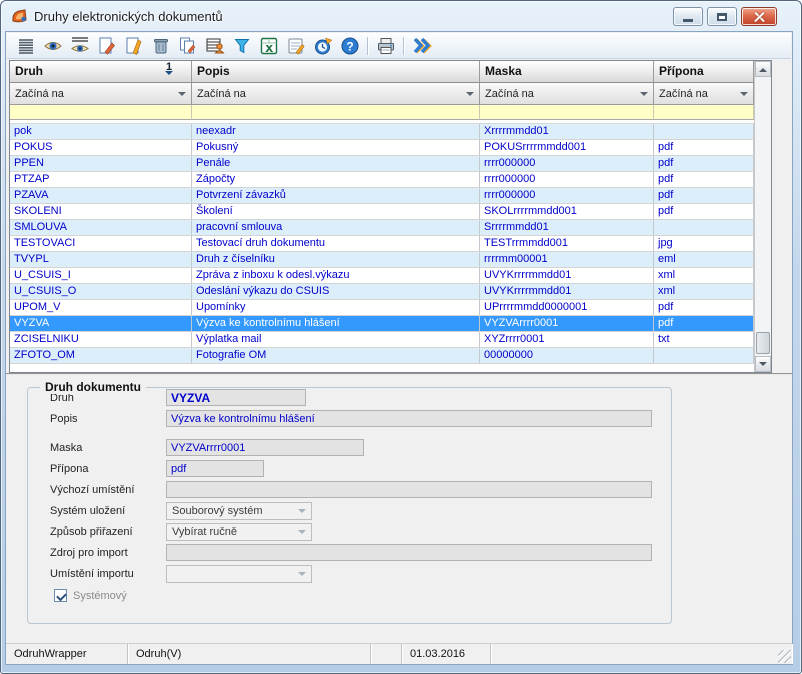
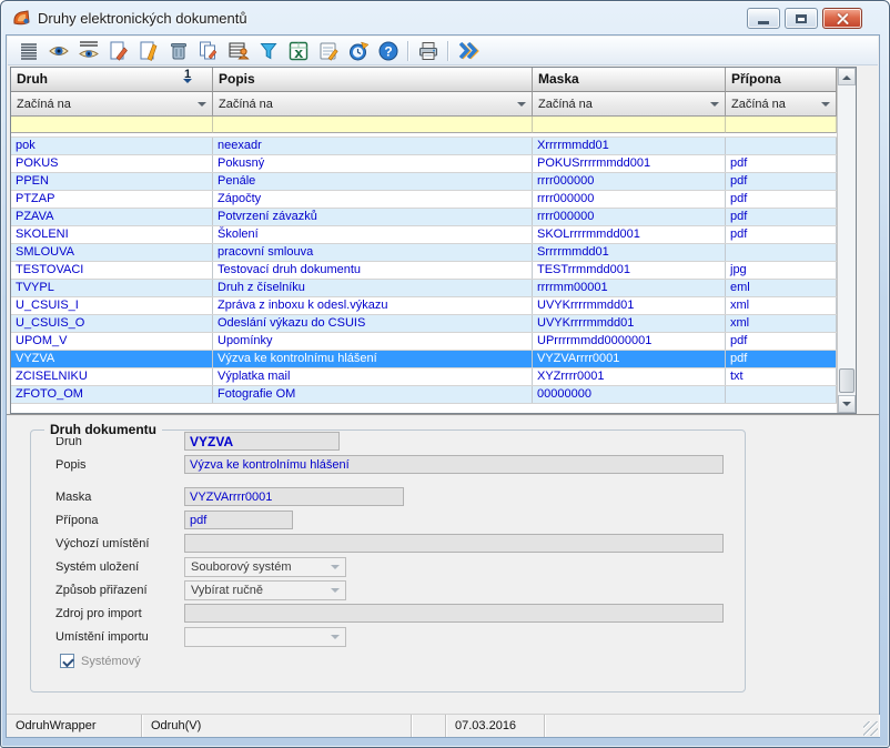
  Druhy elektronických dokumentů
  ?
  Druh
  1
  Popis
  Maska
  Přípona
  Začíná na
  Začíná na
  Začíná na
  Začíná na
  pok
  neexadr
  Xrrrrmmdd01
  POKUS
  Pokusný
  POKUSrrrrmmdd001
  pdf
  PPEN
  Penále
  rrrr000000
  pdf
  PTZAP
  Zápočty
  rrrr000000
  pdf
  PZAVA
  Potvrzení závazků
  rrrr000000
  pdf
  SKOLENI
  Školení
  SKOLrrrrmmdd001
  pdf
  SMLOUVA
  pracovní smlouva
  Srrrrmmdd01
  TESTOVACI
  Testovací druh dokumentu
  TESTrrmmdd001
  jpg
  TVYPL
  Druh z číselníku
  rrrrmm00001
  eml
  U_CSUIS_I
  Zpráva z inboxu k odesl.výkazu
  UVYKrrrrmmdd01
  xml
  U_CSUIS_O
  Odeslání výkazu do CSUIS
  UVYKrrrrmmdd01
  xml
  UPOM_V
  Upomínky
  UPrrrrmmdd0000001
  pdf
  VYZVA
  Výzva ke kontrolnímu hlášení
  VYZVArrrr0001
  pdf
  ZCISELNIKU
  Výplatka mail
  XYZrrrr0001
  txt
  ZFOTO_OM
  Fotografie OM
  00000000
  Druh dokumentu
  Druh
  VYZVA
  Popis
  Výzva ke kontrolnímu hlášení
  Maska
  VYZVArrrr0001
  Přípona
  pdf
  Výchozí umístění
  Systém uložení
  Souborový systém
  Způsob přiřazení
  Vybírat ručně
  Zdroj pro import
  Umístění importu
  Systémový
  OdruhWrapper
  Odruh(V)
- 01.03.2016
+ 07.03.2016
